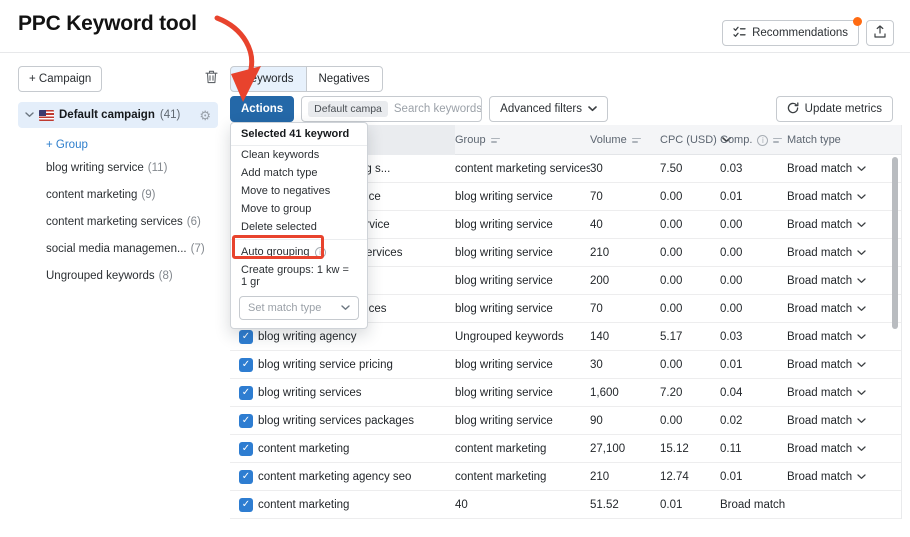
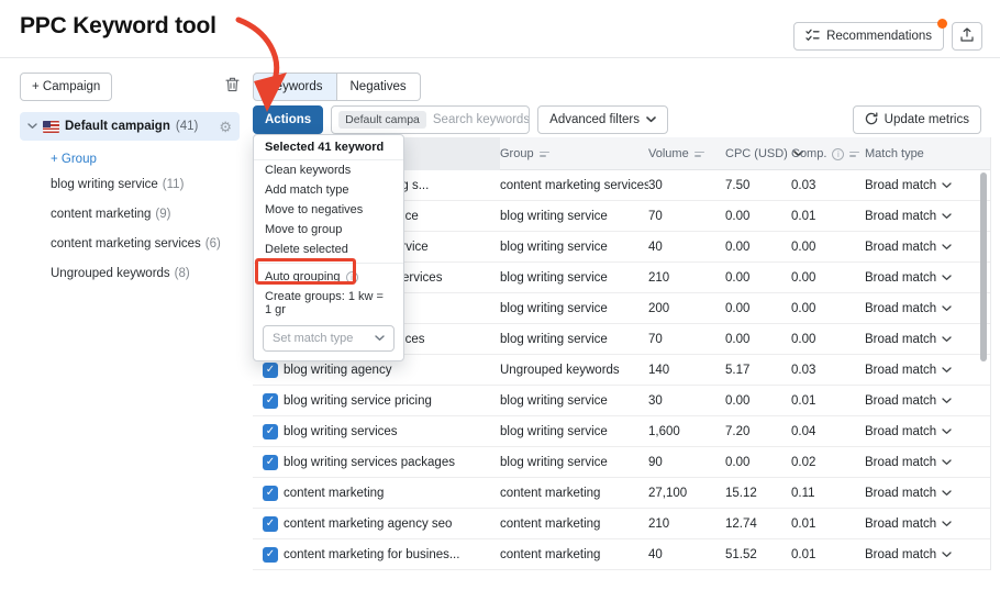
  PPC Keyword tool
  Recommendations
  + Campaign
  Default campaign
  (41)
  ⚙
  + Group
  blog writing service
  (11)
  content marketing
  (9)
  content marketing services
  (6)
- social media managemen...
- (7)
  Ungrouped keywords
  (8)
  ywords
  Negatives
  Actions
  Default campa
  Search keywords
  Advanced filters
  Update metrics
  Group
  Volume
  CPC (USD)
  Comp.
  i
  Match type
  content marketing services
  30
  7.50
  0.03
  Broad match
  blog writing service
  70
  0.00
  0.01
  Broad match
  blog writing service
  40
  0.00
  0.00
  Broad match
  blog writing service
  210
  0.00
  0.00
  Broad match
  blog writing service
  200
  0.00
  0.00
  Broad match
  blog writing service
  70
  0.00
  0.00
  Broad match
  ✓
  blog writing agency
  Ungrouped keywords
  140
  5.17
  0.03
  Broad match
  ✓
  blog writing service pricing
  blog writing service
  30
  0.00
  0.01
  Broad match
  ✓
  blog writing services
  blog writing service
  1,600
  7.20
  0.04
  Broad match
  ✓
  blog writing services packages
  blog writing service
  90
  0.00
  0.02
  Broad match
  ✓
  content marketing
  content marketing
  27,100
  15.12
  0.11
  Broad match
  ✓
  content marketing agency seo
  content marketing
  210
  12.74
  0.01
  Broad match
  ✓
+ content marketing for busines...
  content marketing
  40
  51.52
  0.01
  Broad match
  Selected 41 keyword
  Clean keywords
  Add match type
  Move to negatives
  Move to group
  Delete selected
  Auto grouping
  i
  Create groups: 1 kw = 1 gr
  Set match type
